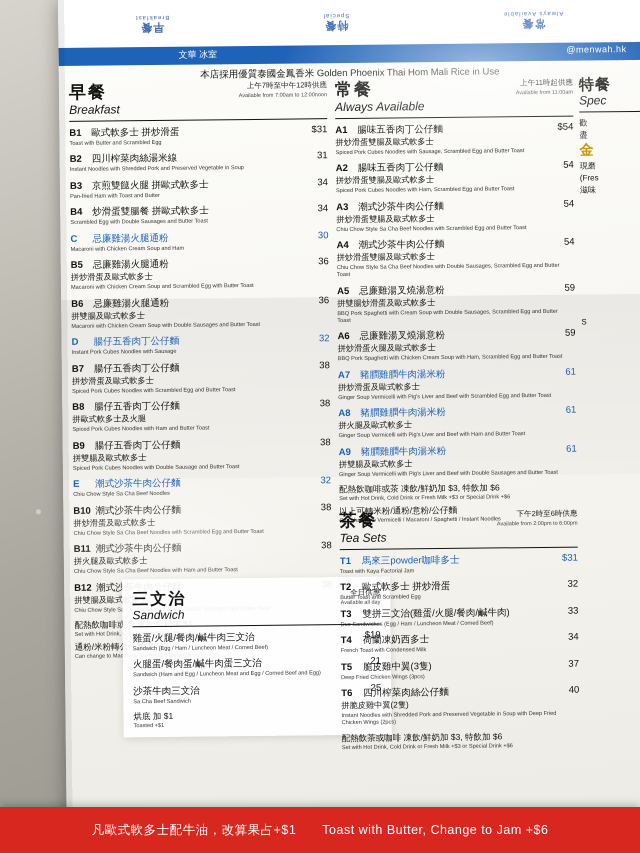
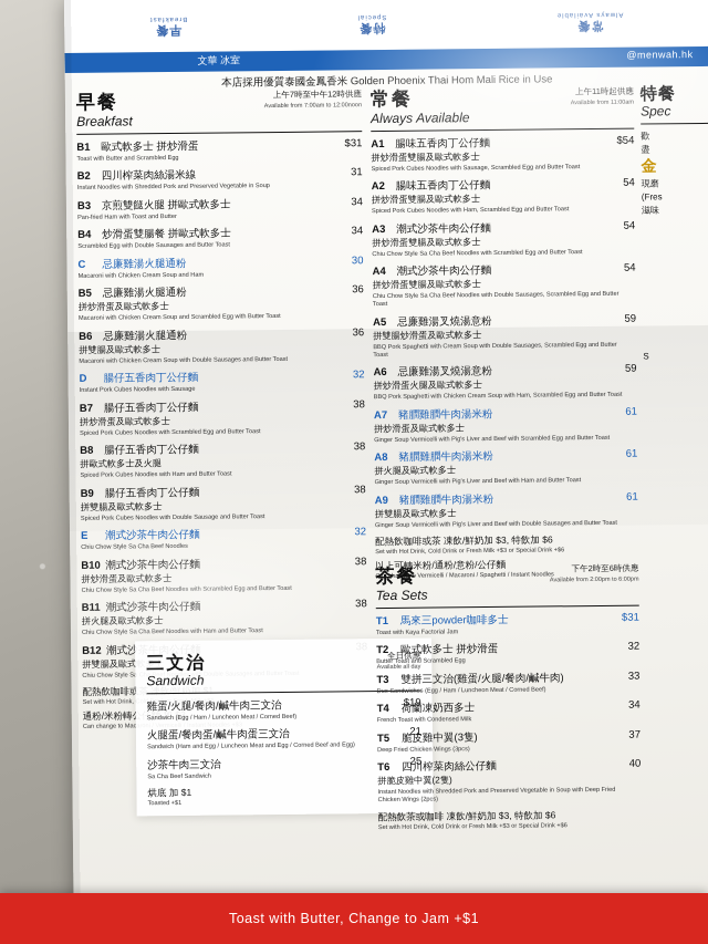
- 凡歐式軟多士配牛油，改算果占+$1
- Toast with Butter, Change to Jam +$6
+ Toast with Butter, Change to Jam +$1
